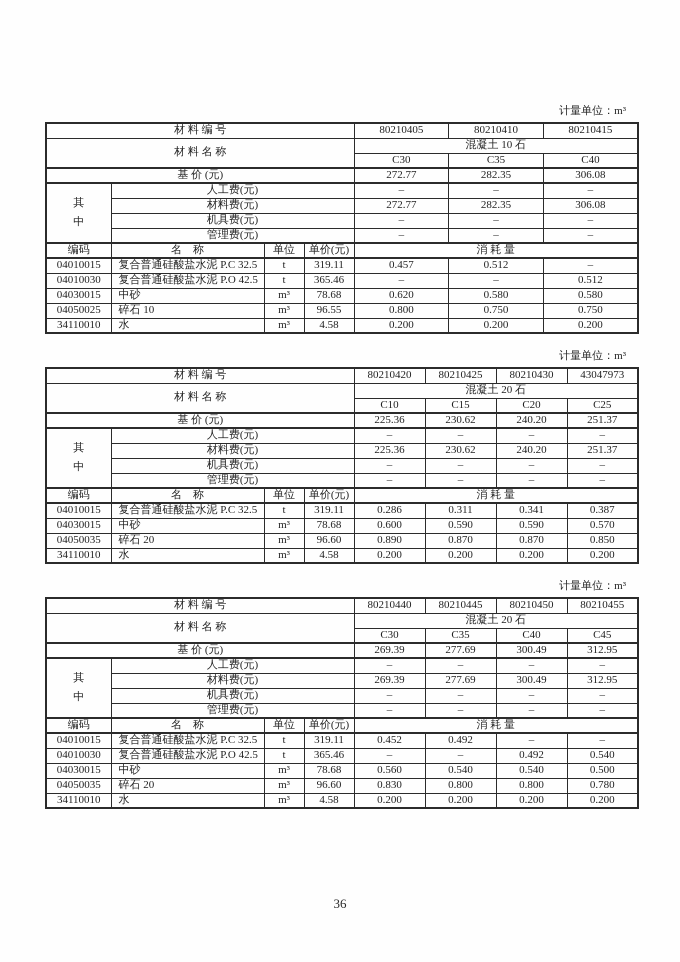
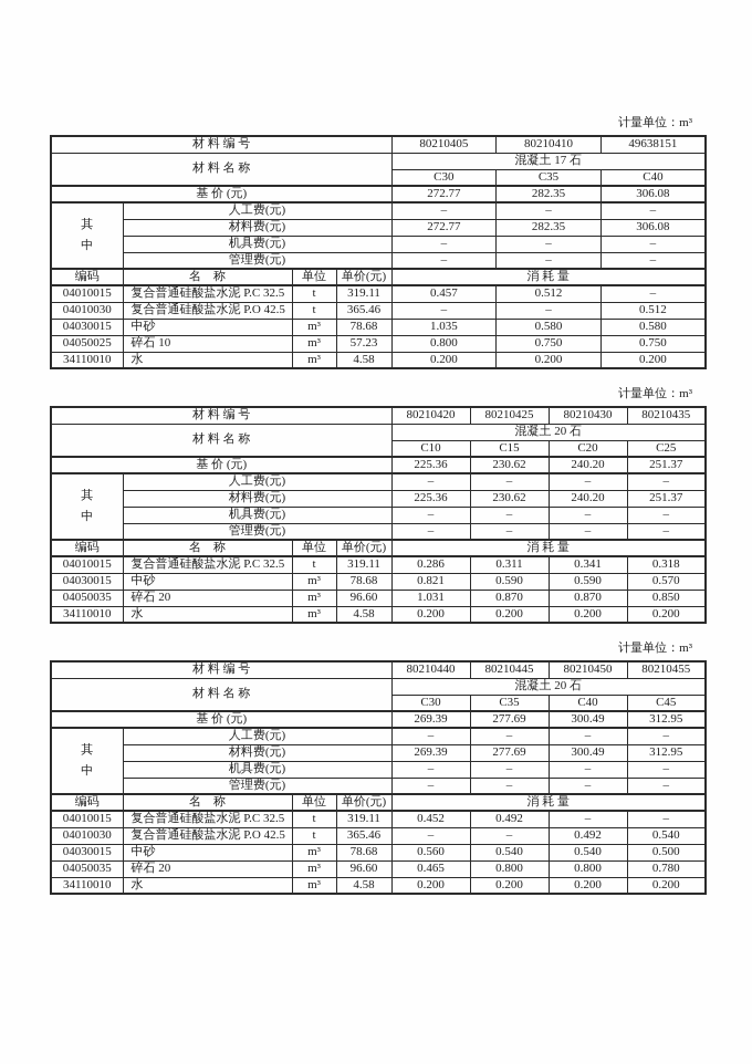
  计量单位：m³
- 材 料 编 号	80210405	80210410	80210415
+ 材 料 编 号	80210405	80210410	49638151
- 材 料 名 称	混凝土 10 石
+ 材 料 名 称	混凝土 17 石
  C30	C35	C40
  基 价 (元)	272.77	282.35	306.08
  其中	人工费(元)	–	–	–
  材料费(元)	272.77	282.35	306.08
  机具费(元)	–	–	–
  管理费(元)	–	–	–
  编码	名 称	单位	单价(元)	消 耗 量
  04010015	复合普通硅酸盐水泥 P.C 32.5	t	319.11	0.457	0.512	–
  04010030	复合普通硅酸盐水泥 P.O 42.5	t	365.46	–	–	0.512
- 04030015	中砂	m³	78.68	0.620	0.580	0.580
+ 04030015	中砂	m³	78.68	1.035	0.580	0.580
- 04050025	碎石 10	m³	96.55	0.800	0.750	0.750
+ 04050025	碎石 10	m³	57.23	0.800	0.750	0.750
  34110010	水	m³	4.58	0.200	0.200	0.200
  计量单位：m³
- 材 料 编 号	80210420	80210425	80210430	43047973
+ 材 料 编 号	80210420	80210425	80210430	80210435
  材 料 名 称	混凝土 20 石
  C10	C15	C20	C25
  基 价 (元)	225.36	230.62	240.20	251.37
  其中	人工费(元)	–	–	–	–
  材料费(元)	225.36	230.62	240.20	251.37
  机具费(元)	–	–	–	–
  管理费(元)	–	–	–	–
  编码	名 称	单位	单价(元)	消 耗 量
- 04010015	复合普通硅酸盐水泥 P.C 32.5	t	319.11	0.286	0.311	0.341	0.387
+ 04010015	复合普通硅酸盐水泥 P.C 32.5	t	319.11	0.286	0.311	0.341	0.318
- 04030015	中砂	m³	78.68	0.600	0.590	0.590	0.570
+ 04030015	中砂	m³	78.68	0.821	0.590	0.590	0.570
- 04050035	碎石 20	m³	96.60	0.890	0.870	0.870	0.850
+ 04050035	碎石 20	m³	96.60	1.031	0.870	0.870	0.850
  34110010	水	m³	4.58	0.200	0.200	0.200	0.200
  计量单位：m³
  材 料 编 号	80210440	80210445	80210450	80210455
  材 料 名 称	混凝土 20 石
  C30	C35	C40	C45
  基 价 (元)	269.39	277.69	300.49	312.95
  其中	人工费(元)	–	–	–	–
  材料费(元)	269.39	277.69	300.49	312.95
  机具费(元)	–	–	–	–
  管理费(元)	–	–	–	–
  编码	名 称	单位	单价(元)	消 耗 量
  04010015	复合普通硅酸盐水泥 P.C 32.5	t	319.11	0.452	0.492	–	–
  04010030	复合普通硅酸盐水泥 P.O 42.5	t	365.46	–	–	0.492	0.540
  04030015	中砂	m³	78.68	0.560	0.540	0.540	0.500
- 04050035	碎石 20	m³	96.60	0.830	0.800	0.800	0.780
+ 04050035	碎石 20	m³	96.60	0.465	0.800	0.800	0.780
  34110010	水	m³	4.58	0.200	0.200	0.200	0.200
- 36
